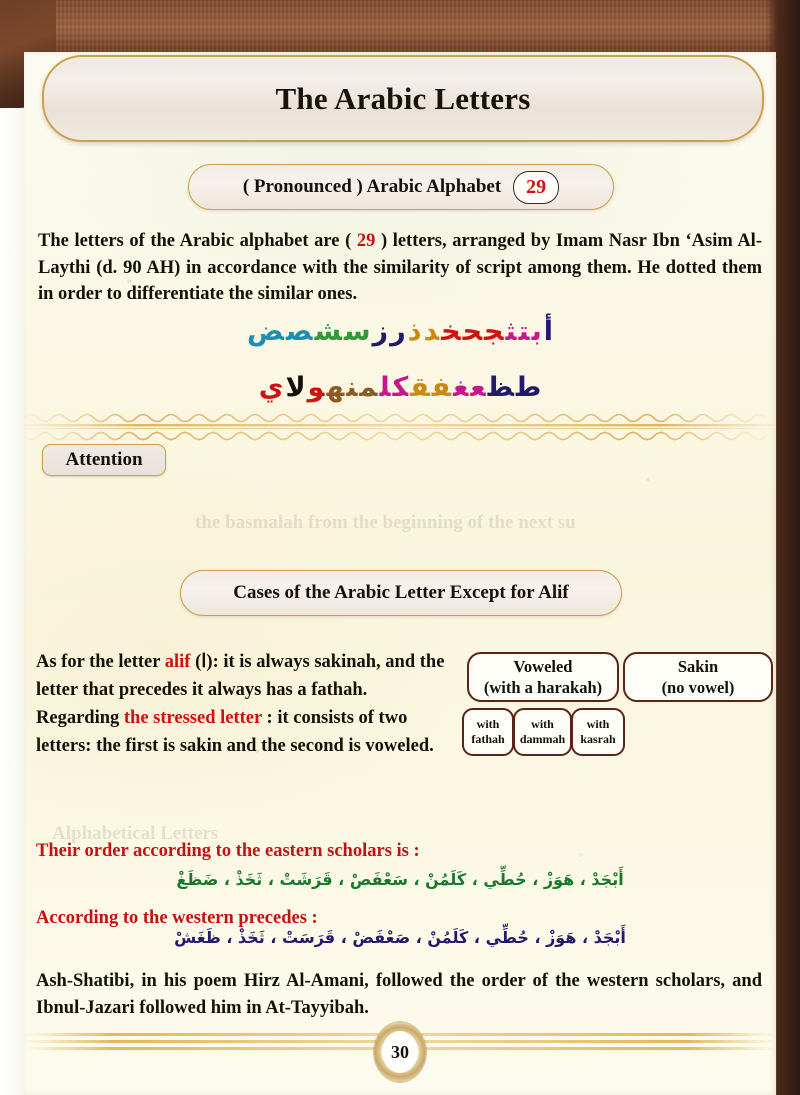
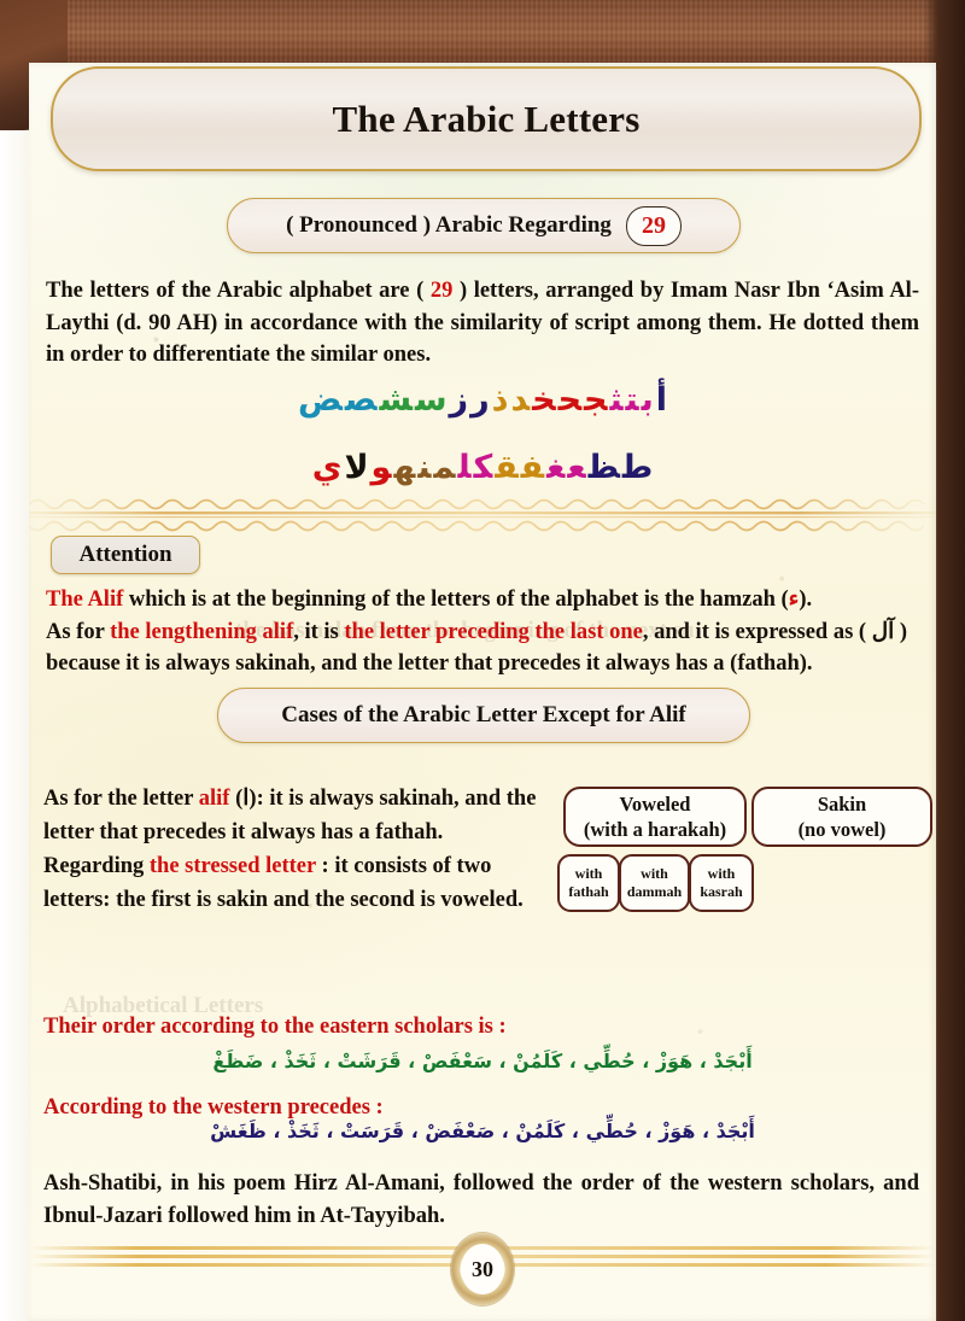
  the basmalah from the beginning of the next su
  Alphabetical Letters
  The Arabic Letters
- ( Pronounced ) Arabic Alphabet
+ ( Pronounced ) Arabic Regarding
  29
  The letters of the Arabic alphabet are ( 29 ) letters, arranged by Imam Nasr Ibn ‘Asim Al-Laythi (d. 90 AH) in accordance with the similarity of script among them. He dotted them in order to differentiate the similar ones.
  أبتثجحخدذرزسشصض
  طظعغفقكلمنهولاي
  Attention
+ The Alif which is at the beginning of the letters of the alphabet is the hamzah (ء).
+ As for the lengthening alif, it is the letter preceding the last one, and it is expressed as ( آل )
+ because it is always sakinah, and the letter that precedes it always has a (fathah).
  Cases of the Arabic Letter Except for Alif
  As for the letter alif (ا): it is always sakinah, and the letter that precedes it always has a fathah. Regarding the stressed letter : it consists of two letters: the first is sakin and the second is voweled.
  Voweled
  (with a harakah)
  Sakin
  (no vowel)
  with
  fathah
  with
  dammah
  with
  kasrah
  Their order according to the eastern scholars is :
  أَبْجَدْ ، هَوَزْ ، حُطِّي ، كَلَمُنْ ، سَعْفَصْ ، قَرَشَتْ ، ثَخَذْ ، ضَظَغْ
  According to the western precedes :
  أَبْجَدْ ، هَوَزْ ، حُطِّي ، كَلَمُنْ ، صَعْفَضْ ، قَرَسَتْ ، ثَخَذْ ، ظَغَشْ
  Ash-Shatibi, in his poem Hirz Al-Amani, followed the order of the western scholars, and Ibnul-Jazari followed him in At-Tayyibah.
  30
